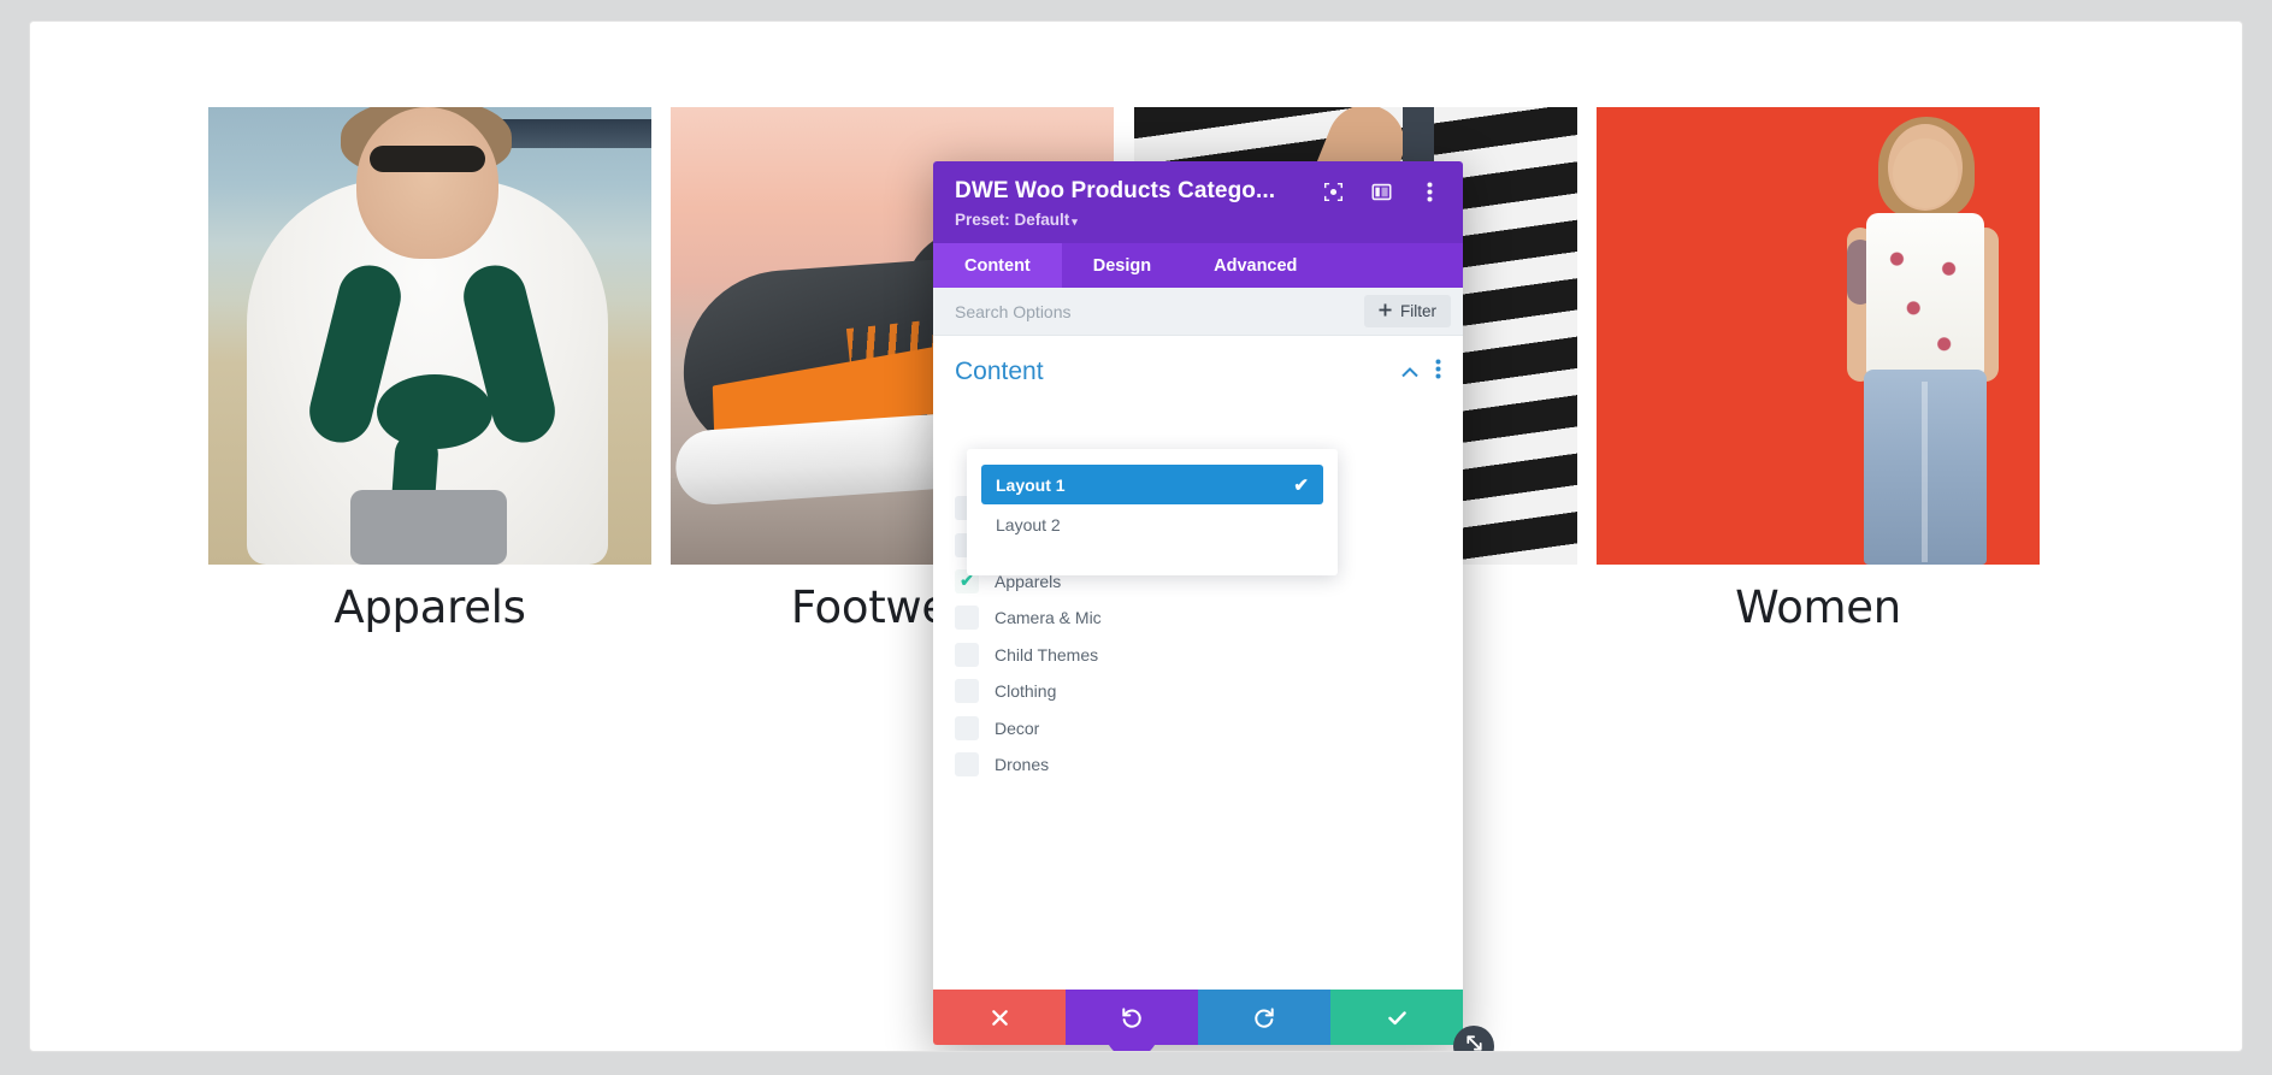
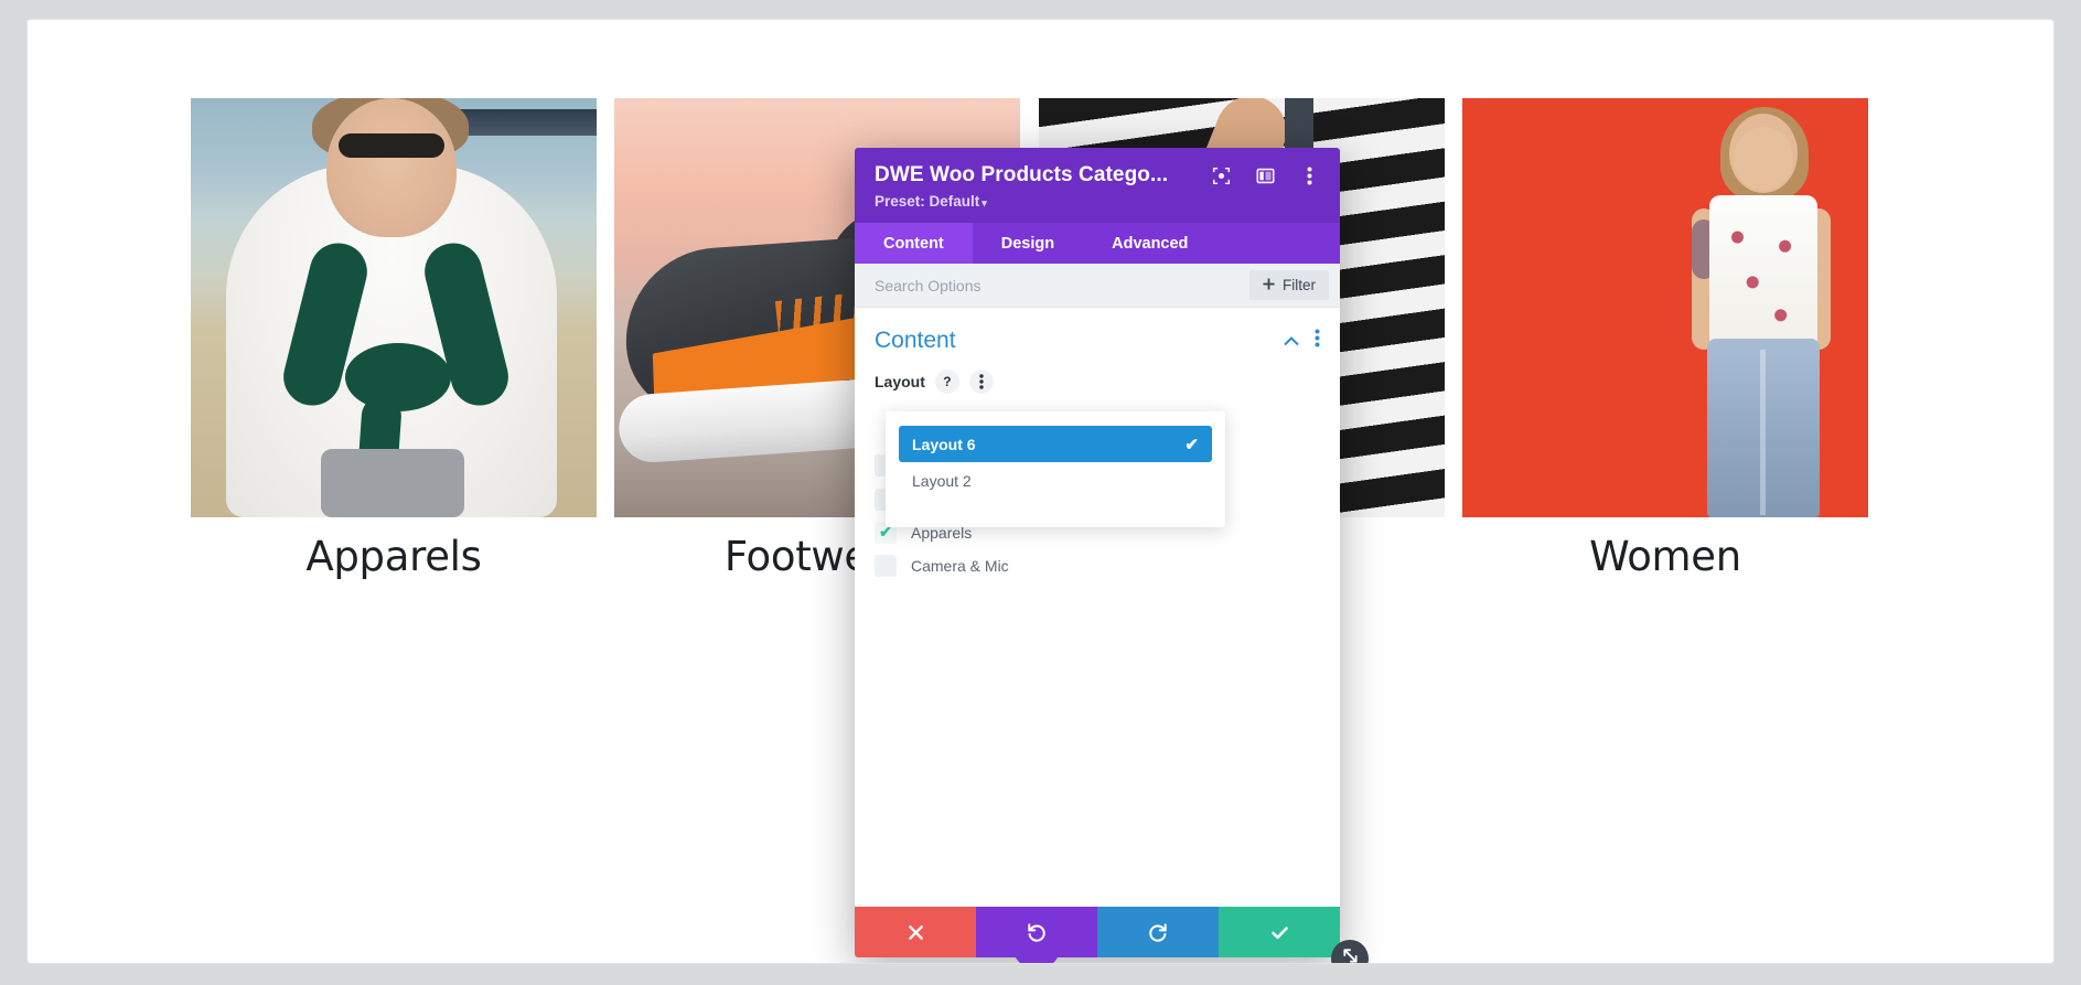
  Apparels
  Women
  DWE Woo Products Catego...
  Preset: Default ▾
  Content
  Design
  Advanced
  Search Options
  Filter
  Content
+ Layout
+ ?
  ✔
  Apparels
  Camera & Mic
- Child Themes
- Clothing
- Decor
- Drones
- Layout 1
+ Layout 6
  ✔
  Layout 2
